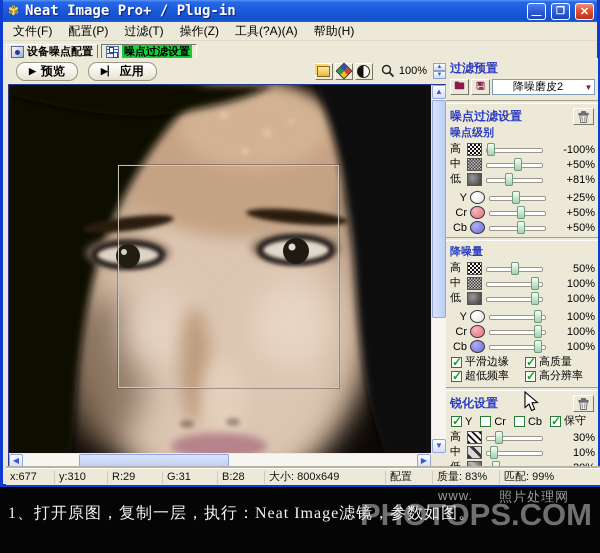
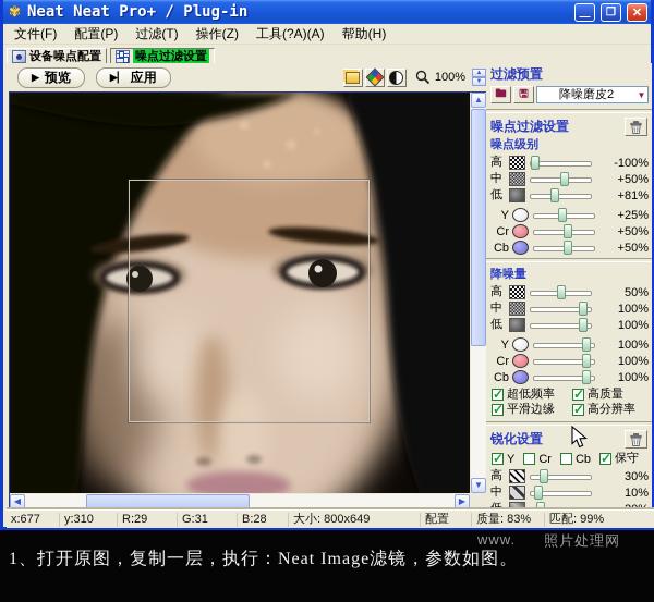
  ✾
- Neat Image Pro+ / Plug-in
+ Neat Neat Pro+ / Plug-in
  —
  ❐
  ✕
  文件(F)
  配置(P)
  过滤(T)
  操作(Z)
  工具(?A)(A)
  帮助(H)
  设备噪点配置
  噪点过滤设置
  ▶
  预览
  ▶▏
  应用
  100%
  ▲
  ▼
  ◀
  ▶
  过滤预置
  🖿
  🖫
  降噪磨皮2
  ▼
  噪点过滤设置
  噪点级别
  高
  -100%
  中
  +50%
  低
  +81%
  Y
  +25%
  Cr
  +50%
  Cb
  +50%
  降噪量
  高
  50%
  中
  100%
  低
  100%
  Y
  100%
  Cr
  100%
  Cb
  100%
- 平滑边缘
+ 超低频率
  高质量
- 超低频率
+ 平滑边缘
  高分辨率
  锐化设置
  Y
  Cr
  Cb
  保守
  高
  30%
  中
  10%
  x:677
  y:310
  R:29
  G:31
  B:28
  大小: 800x649
  配置
  质量: 83%
  匹配: 99%
  www.
  照片处理网
- PHOTOPS.COM
  1、打开原图，复制一层，执行：Neat Image滤镜，参数如图。
